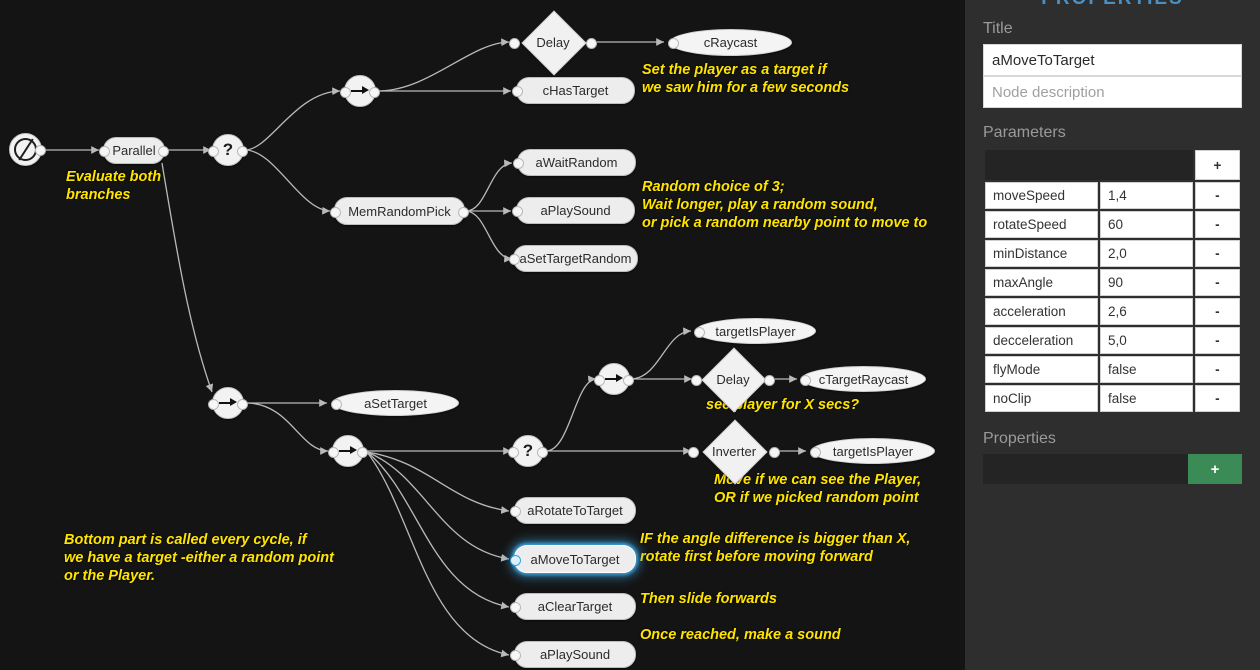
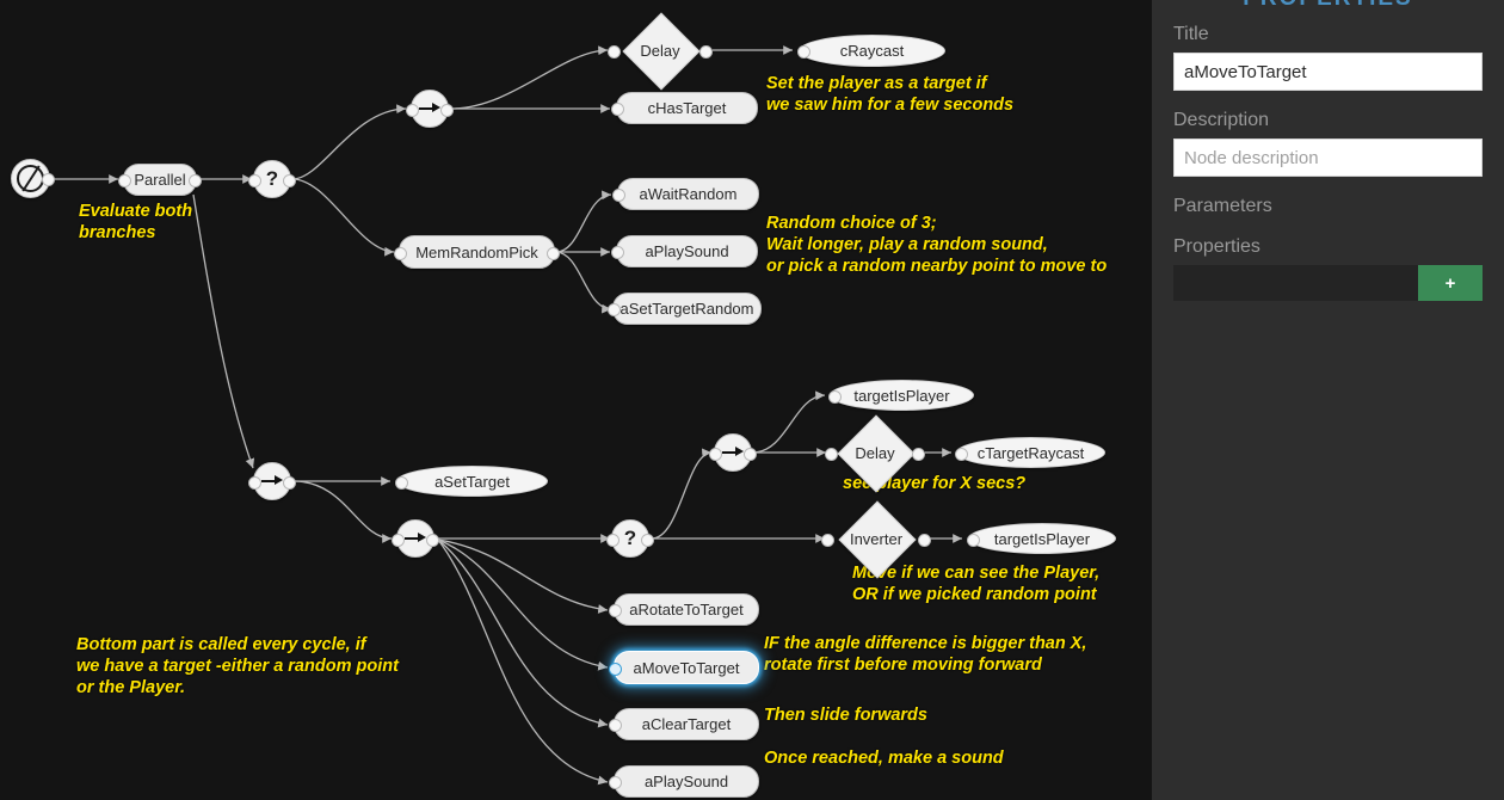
  Parallel
  ?
  Delay
  cRaycast
  cHasTarget
  MemRandomPick
  aWaitRandom
  aPlaySound
  aSetTargetRandom
  aSetTarget
  targetIsPlayer
  Delay
  cTargetRaycast
  ?
  Inverter
  targetIsPlayer
  aRotateToTarget
  aMoveToTarget
  aClearTarget
  aPlaySound
  Evaluate both
  branches
  Set the player as a target if
  we saw him for a few seconds
  Random choice of 3;
  Wait longer, play a random sound,
  or pick a random nearby point to move to
  selayer for X secs?
  Me if we can see the Player,
  OR if we picked random point
  Bottom part is called every cycle, if
  we have a target -either a random point
  or the Player.
  IF the angle difference is bigger than X,
  rotate first before moving forward
  Then slide forwards
  Once reached, make a sound
  Title
  aMoveToTarget
+ Description
  Node description
  Parameters
- 	+
- moveSpeed	1,4	-
- rotateSpeed	60	-
- minDistance	2,0	-
- maxAngle	90	-
- acceleration	2,6	-
- decceleration	5,0	-
- flyMode	false	-
- noClip	false	-
  Properties
  +
